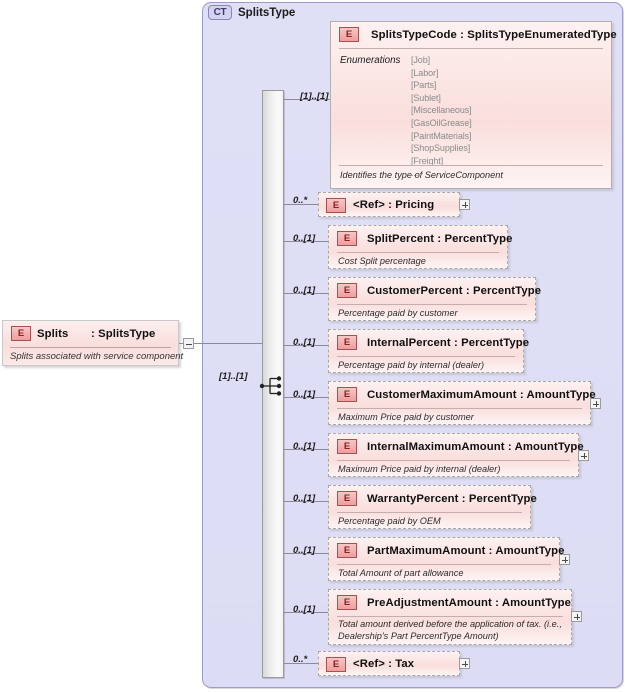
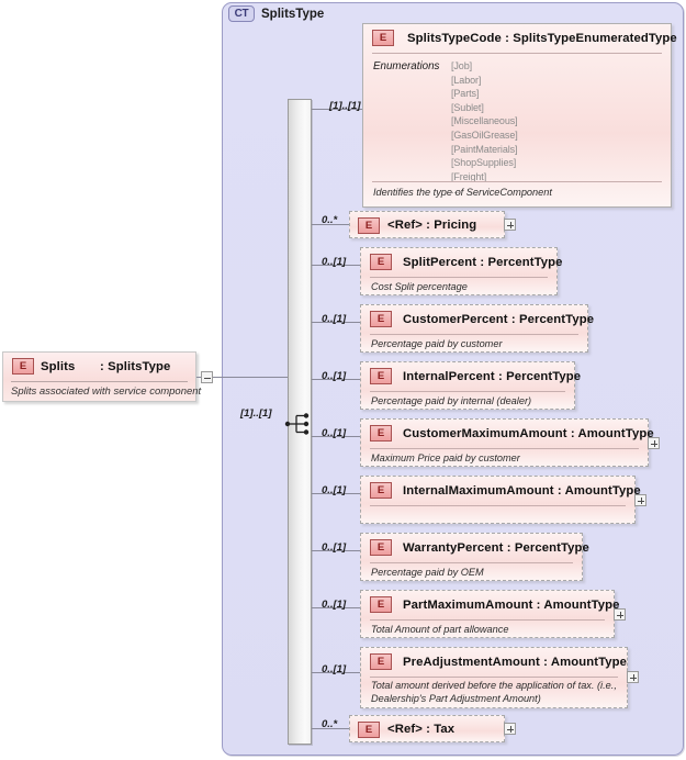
  CT
  SplitsType
  E
  Splits
  : SplitsType
  Splits associated with service component
  [1]..[1]
  [1]..[1]
  E
  SplitsTypeCode : SplitsTypeEnumeratedType
  Enumerations
  [Job]
  [Labor]
  [Parts]
  [Sublet]
  [Miscellaneous]
  [GasOilGrease]
  [PaintMaterials]
  [ShopSupplies]
  [Freight]
  ...
  Identifies the type of ServiceComponent
  0..*
  E
  <Ref> : Pricing
  0..[1]
  E
  SplitPercent : PercentType
  Cost Split percentage
  0..[1]
  E
  CustomerPercent : PercentType
  Percentage paid by customer
  0..[1]
  E
  InternalPercent : PercentType
  Percentage paid by internal (dealer)
  0..[1]
  E
  CustomerMaximumAmount : AmountType
  Maximum Price paid by customer
  0..[1]
  E
  InternalMaximumAmount : AmountType
- Maximum Price paid by internal (dealer)
  0..[1]
  E
  WarrantyPercent : PercentType
  Percentage paid by OEM
  0..[1]
  E
  PartMaximumAmount : AmountType
  Total Amount of part allowance
  0..[1]
  E
  PreAdjustmentAmount : AmountType
- Total amount derived before the application of tax. (i.e., Dealership's Part PercentType Amount)
+ Total amount derived before the application of tax. (i.e., Dealership's Part Adjustment Amount)
  0..*
  E
  <Ref> : Tax
